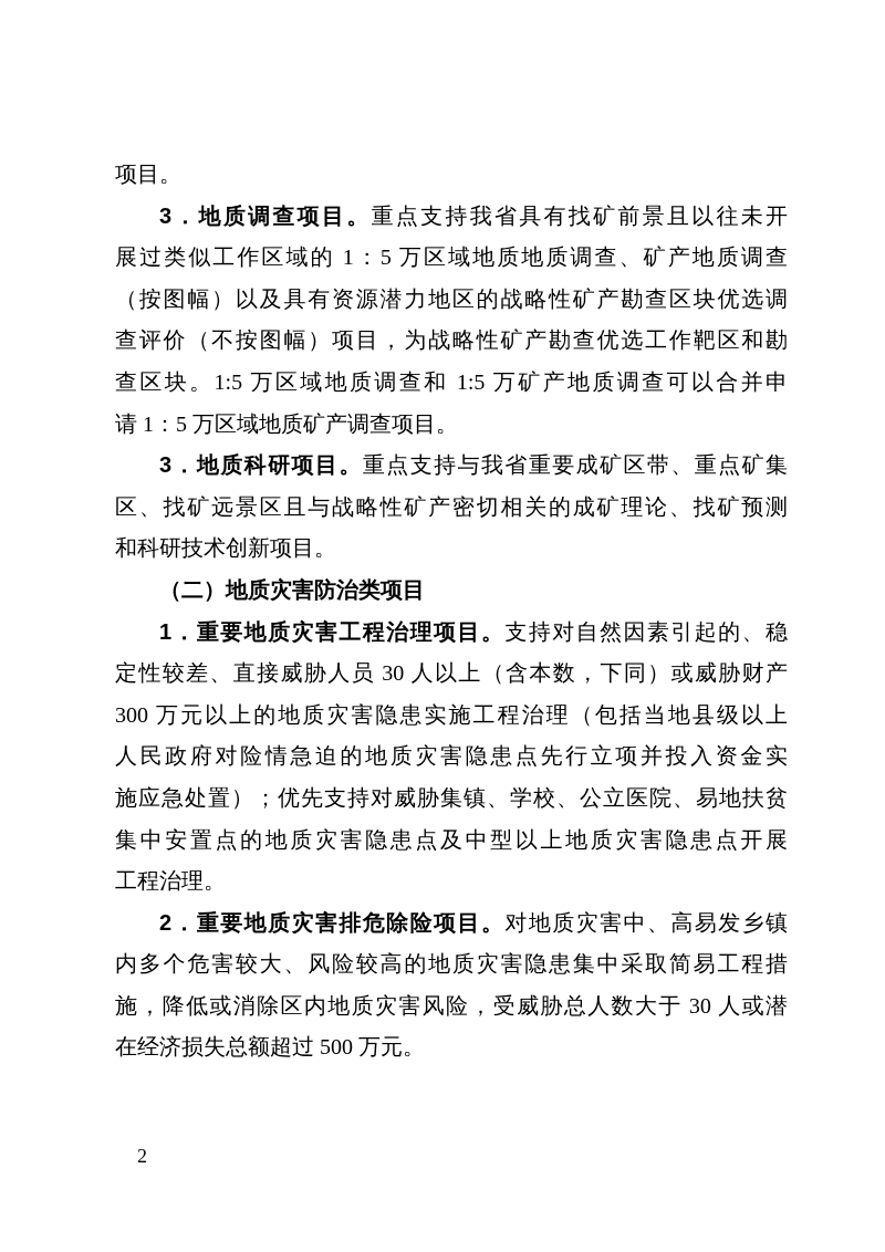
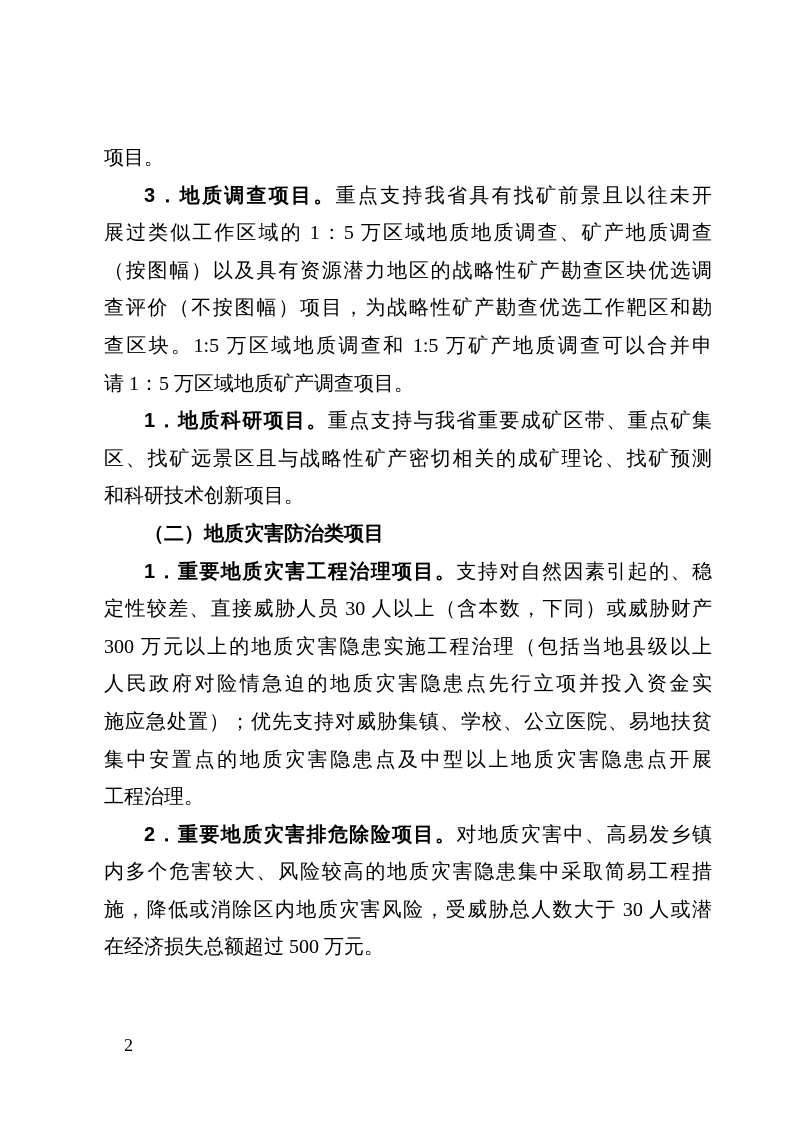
  项目。
  3．地质调查项目。重点支持我省具有找矿前景且以往未开
  展过类似工作区域的 1：5 万区域地质地质调查、矿产地质调查
  （按图幅）以及具有资源潜力地区的战略性矿产勘查区块优选调
  查评价（不按图幅）项目，为战略性矿产勘查优选工作靶区和勘
  查区块。1:5 万区域地质调查和 1:5 万矿产地质调查可以合并申
  请 1：5 万区域地质矿产调查项目。
- 3．地质科研项目。重点支持与我省重要成矿区带、重点矿集
+ 1．地质科研项目。重点支持与我省重要成矿区带、重点矿集
  区、找矿远景区且与战略性矿产密切相关的成矿理论、找矿预测
  和科研技术创新项目。
  （二）地质灾害防治类项目
  1．重要地质灾害工程治理项目。支持对自然因素引起的、稳
  定性较差、直接威胁人员 30 人以上（含本数，下同）或威胁财产
  300 万元以上的地质灾害隐患实施工程治理（包括当地县级以上
  人民政府对险情急迫的地质灾害隐患点先行立项并投入资金实
  施应急处置）；优先支持对威胁集镇、学校、公立医院、易地扶贫
  集中安置点的地质灾害隐患点及中型以上地质灾害隐患点开展
  工程治理。
  2．重要地质灾害排危除险项目。对地质灾害中、高易发乡镇
  内多个危害较大、风险较高的地质灾害隐患集中采取简易工程措
  施，降低或消除区内地质灾害风险，受威胁总人数大于 30 人或潜
  在经济损失总额超过 500 万元。
  2
